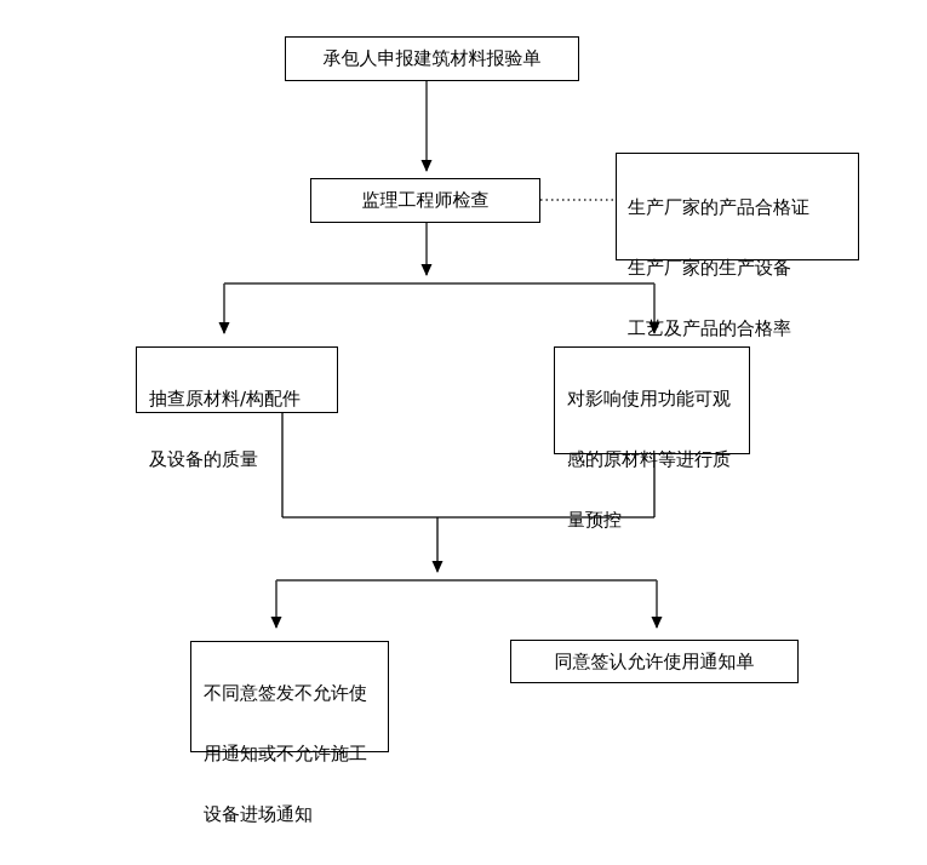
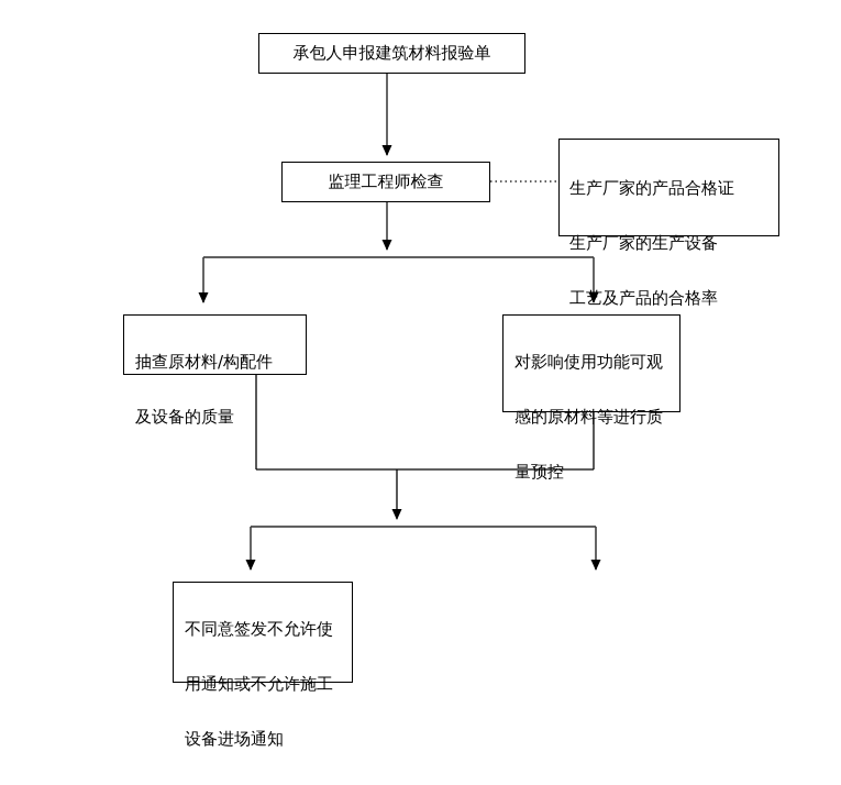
  承包人申报建筑材料报验单
  监理工程师检查
  生产厂家的产品合格证
  生产厂家的生产设备
  工艺及产品的合格率
  抽查原材料/构配件
  及设备的质量
  对影响使用功能可观
  感的原材料等进行质
  量预控
  不同意签发不允许使
  用通知或不允许施工
  设备进场通知
- 同意签认允许使用通知单
